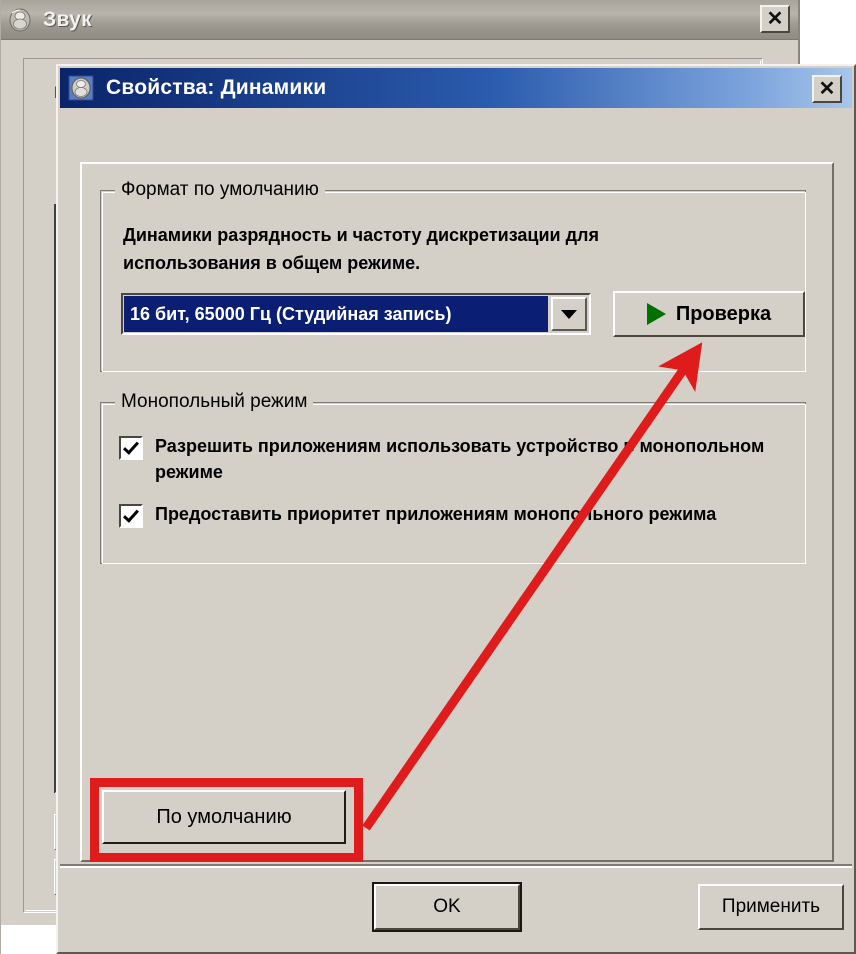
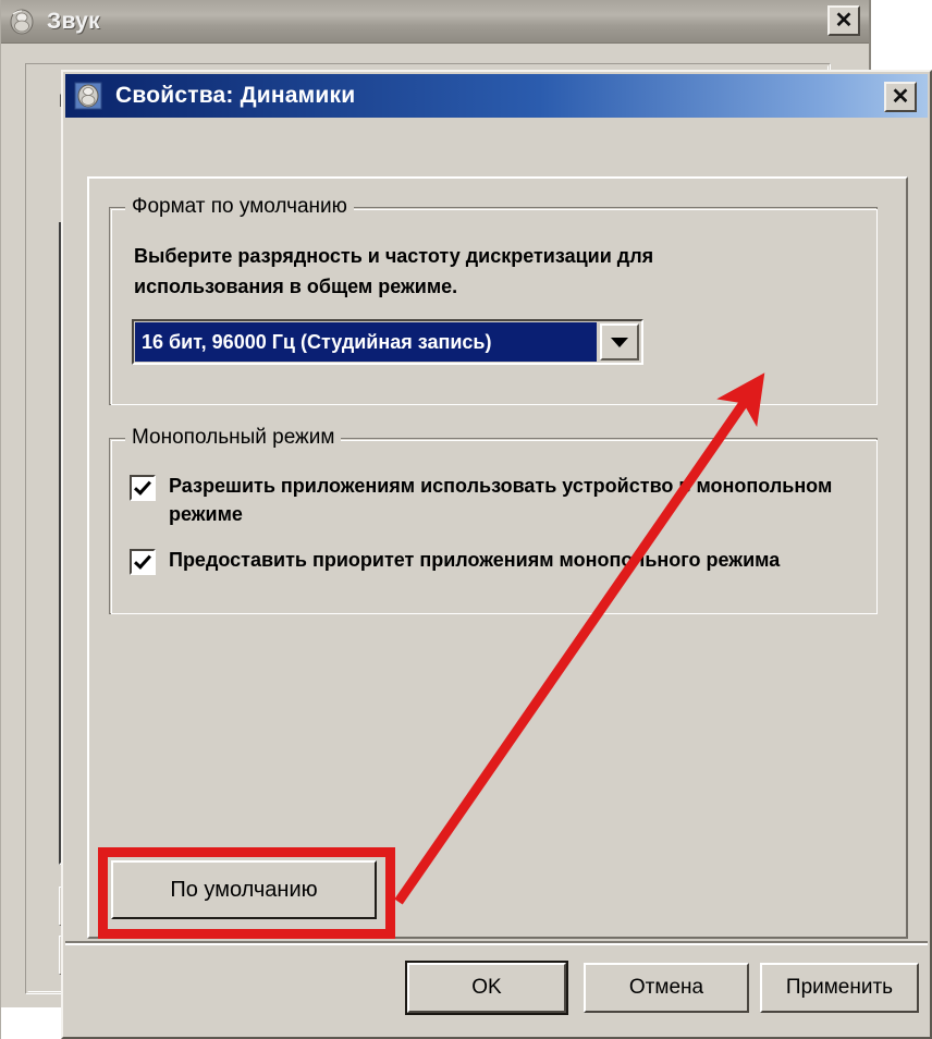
  Звук
  ✕
  Свойства: Динамики
  ✕
  Формат по умолчанию
- Динамики разрядность и частоту дискретизации для
+ Выберите разрядность и частоту дискретизации для
  использования в общем режиме.
- 16 бит, 65000 Гц (Студийная запись)
+ 16 бит, 96000 Гц (Студийная запись)
- Проверка
  Монопольный режим
  Разрешить приложениям использовать устройство монопольном режиме
  Предоставить приоритет приложениям монопоьного режима
  OK
+ Отмена
  Применить
  По умолчанию
